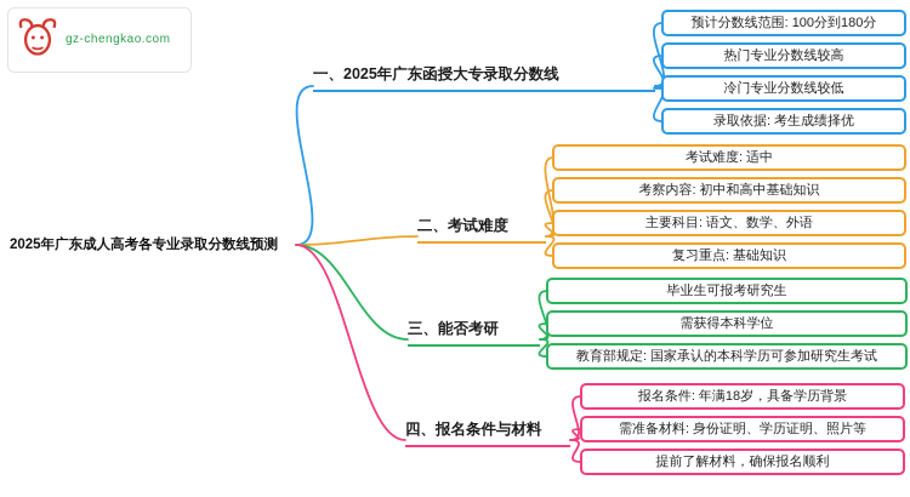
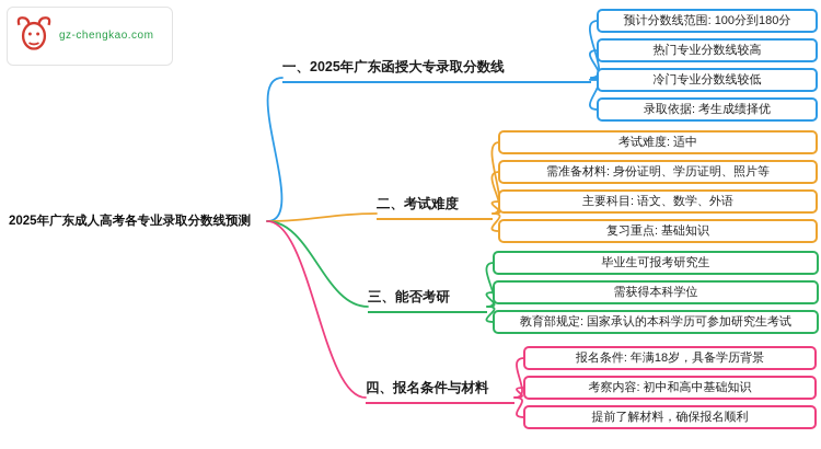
  gz-chengkao.com
  2025年广东成人高考各专业录取分数线预测
  一、2025年广东函授大专录取分数线
  二、考试难度
  三、能否考研
  四、报名条件与材料
  预计分数线范围: 100分到180分
  热门专业分数线较高
  冷门专业分数线较低
  录取依据: 考生成绩择优
  考试难度: 适中
- 考察内容: 初中和高中基础知识
+ 需准备材料: 身份证明、学历证明、照片等
  主要科目: 语文、数学、外语
  复习重点: 基础知识
  毕业生可报考研究生
  需获得本科学位
  教育部规定: 国家承认的本科学历可参加研究生考试
  报名条件: 年满18岁，具备学历背景
- 需准备材料: 身份证明、学历证明、照片等
+ 考察内容: 初中和高中基础知识
  提前了解材料，确保报名顺利
